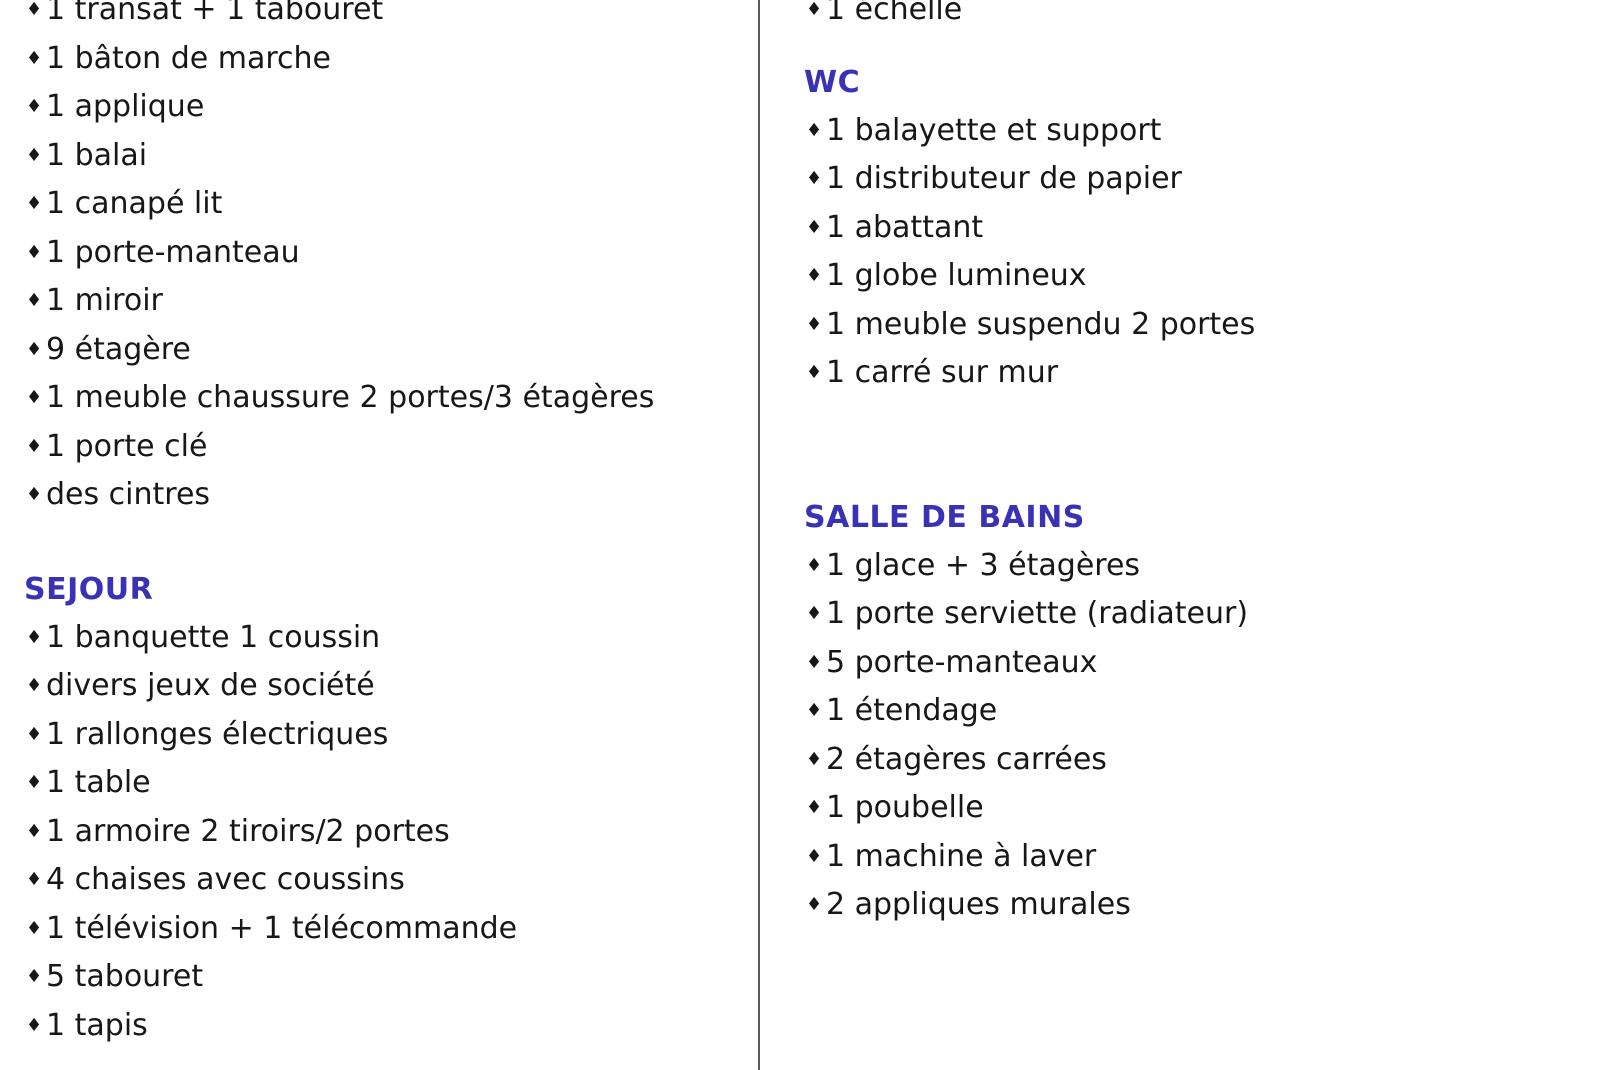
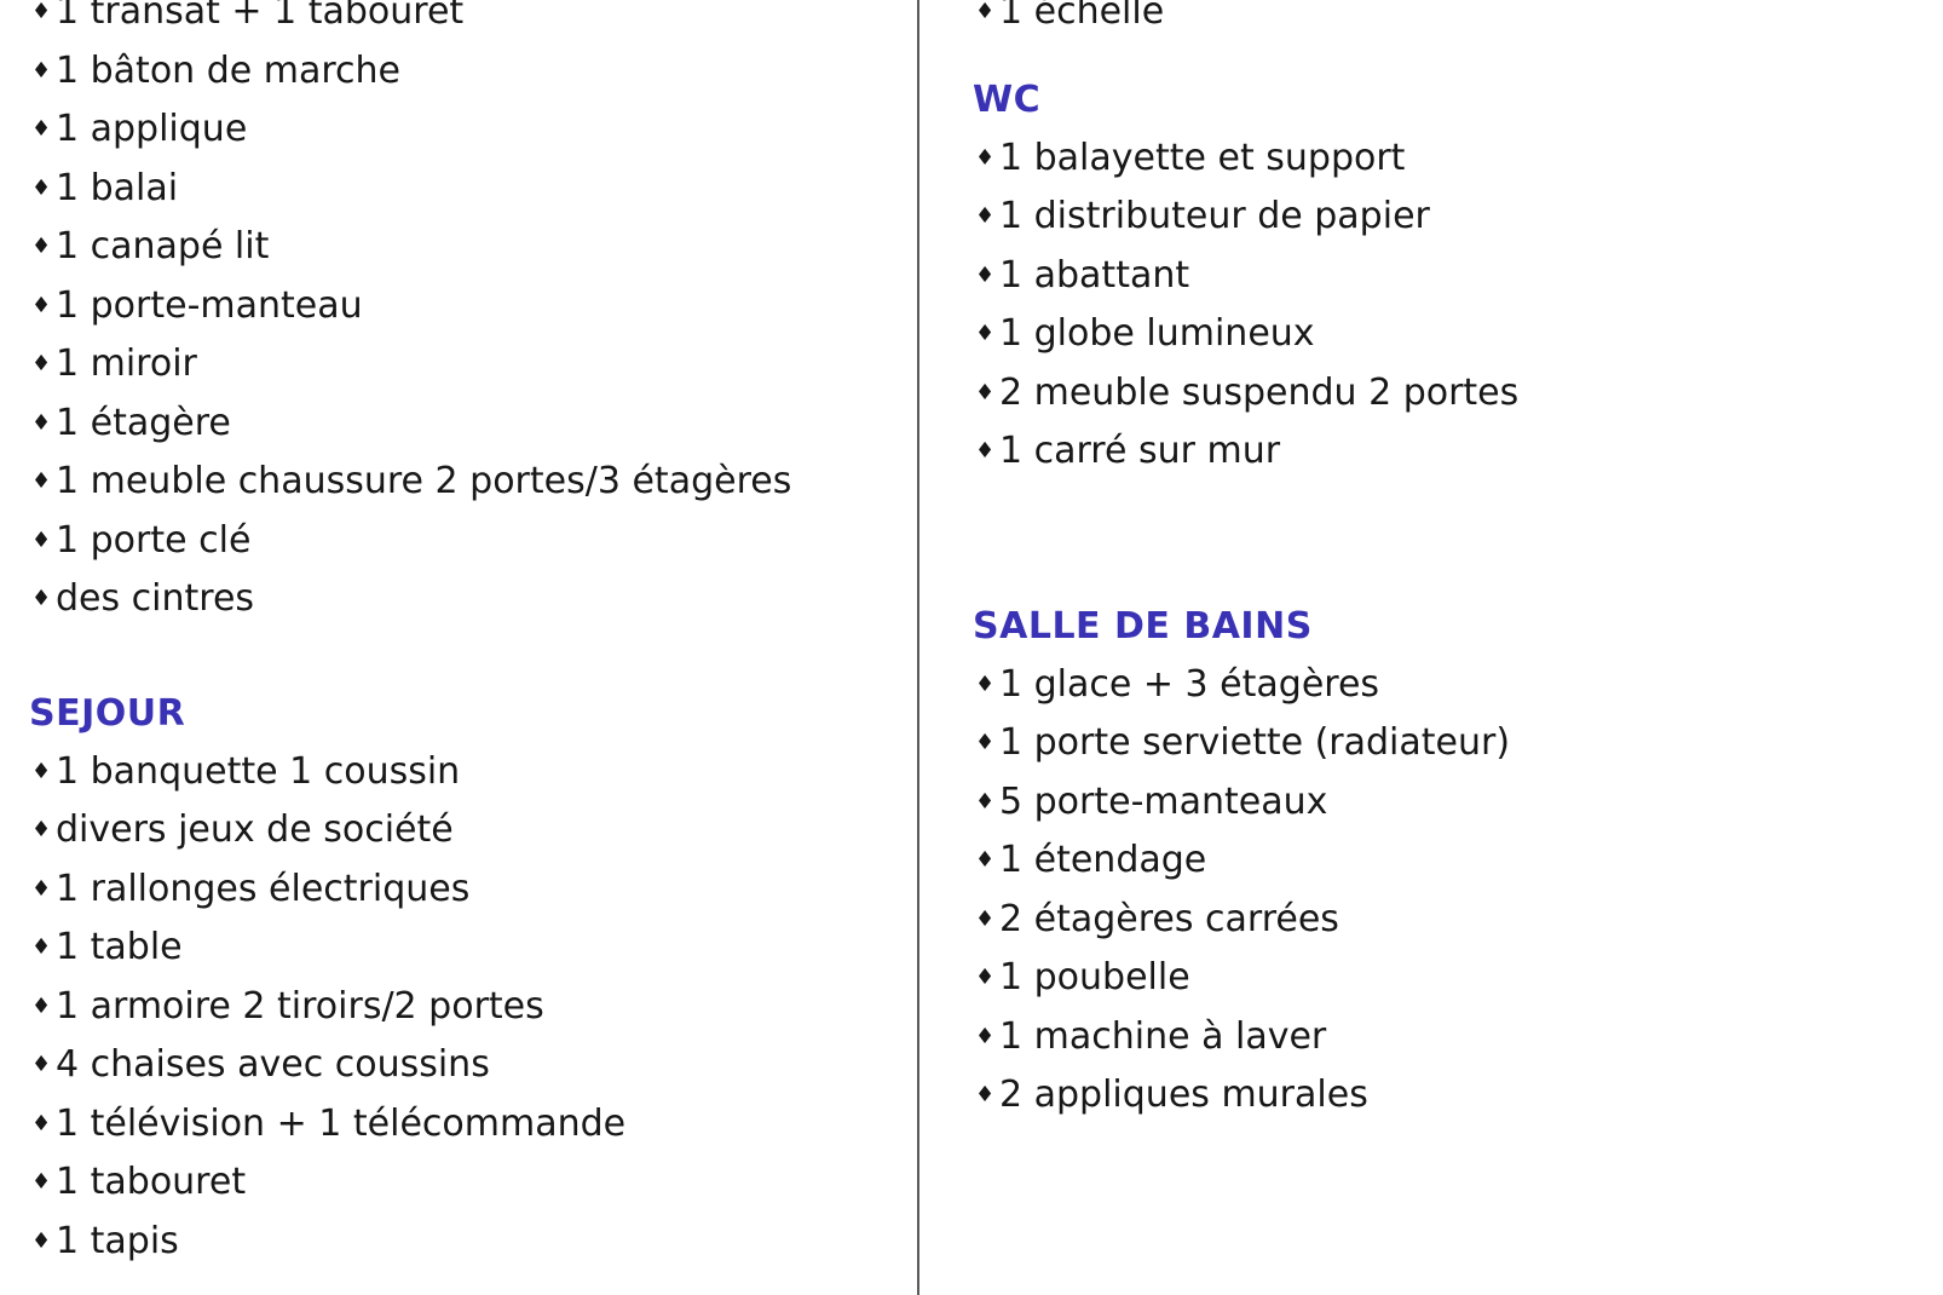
  ♦
  1 transat + 1 tabouret
  ♦
  1 bâton de marche
  ♦
  1 applique
  ♦
  1 balai
  ♦
  1 canapé lit
  ♦
  1 porte-manteau
  ♦
  1 miroir
  ♦
- 9 étagère
+ 1 étagère
  ♦
  1 meuble chaussure 2 portes/3 étagères
  ♦
  1 porte clé
  ♦
  des cintres
  SEJOUR
  ♦
  1 banquette 1 coussin
  ♦
  divers jeux de société
  ♦
  1 rallonges électriques
  ♦
  1 table
  ♦
  1 armoire 2 tiroirs/2 portes
  ♦
  4 chaises avec coussins
  ♦
  1 télévision + 1 télécommande
  ♦
- 5 tabouret
+ 1 tabouret
  ♦
  1 tapis
  ♦
  1 échelle
  WC
  ♦
  1 balayette et support
  ♦
  1 distributeur de papier
  ♦
  1 abattant
  ♦
  1 globe lumineux
  ♦
- 1 meuble suspendu 2 portes
+ 2 meuble suspendu 2 portes
  ♦
  1 carré sur mur
  SALLE DE BAINS
  ♦
  1 glace + 3 étagères
  ♦
  1 porte serviette (radiateur)
  ♦
  5 porte-manteaux
  ♦
  1 étendage
  ♦
  2 étagères carrées
  ♦
  1 poubelle
  ♦
  1 machine à laver
  ♦
  2 appliques murales
